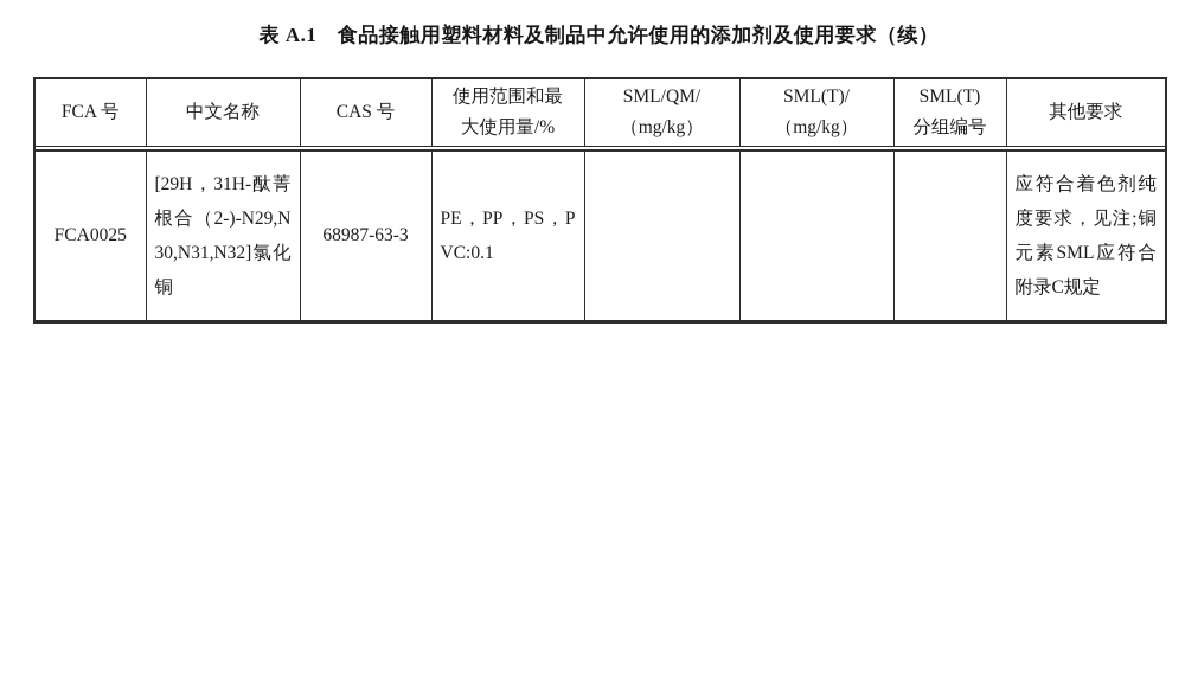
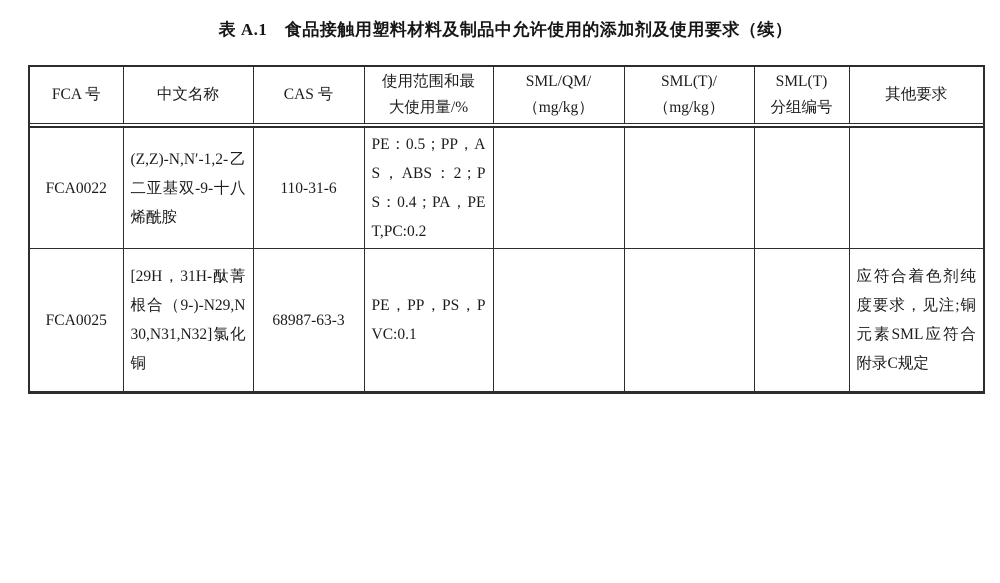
  表 A.1 食品接触用塑料材料及制品中允许使用的添加剂及使用要求（续）
  FCA 号	中文名称	CAS 号	使用范围和最 大使用量/%	SML/QM/ （mg/kg）	SML(T)/ （mg/kg）	SML(T) 分组编号	其他要求
+ FCA0022	(Z,Z)-N,N′-1,2-乙二亚基双-9-十八烯酰胺	110-31-6	PE：0.5；PP，AS，ABS：2；PS：0.4；PA，PET,PC:0.2
- FCA0025	[29H，31H-酞菁根合（2-)-N29,N30,N31,N32]氯化铜	68987-63-3	PE，PP，PS，PVC:0.1				应符合着色剂纯度要求，见注;铜元素SML应符合附录C规定
+ FCA0025	[29H，31H-酞菁根合（9-)-N29,N30,N31,N32]氯化铜	68987-63-3	PE，PP，PS，PVC:0.1				应符合着色剂纯度要求，见注;铜元素SML应符合附录C规定
